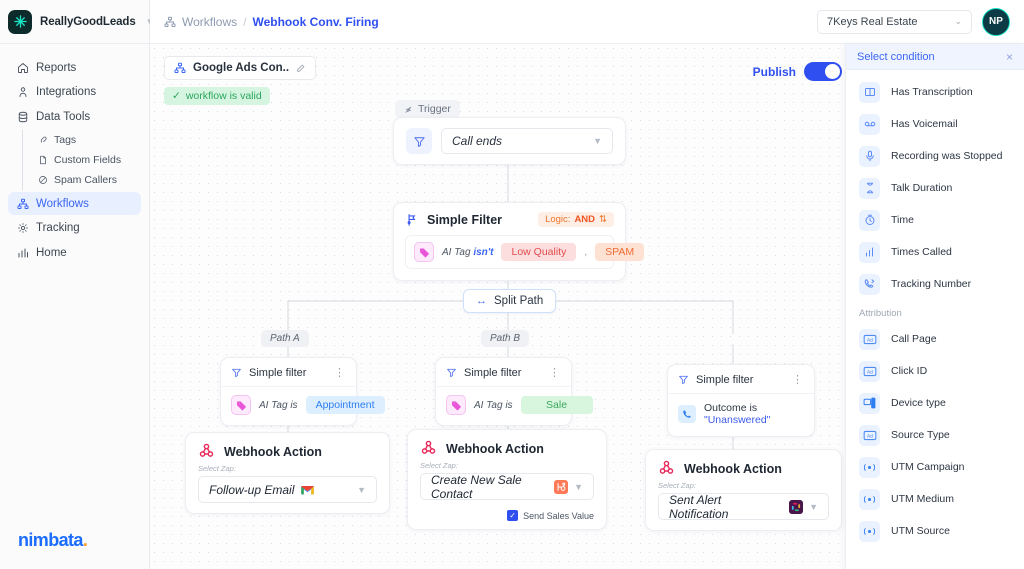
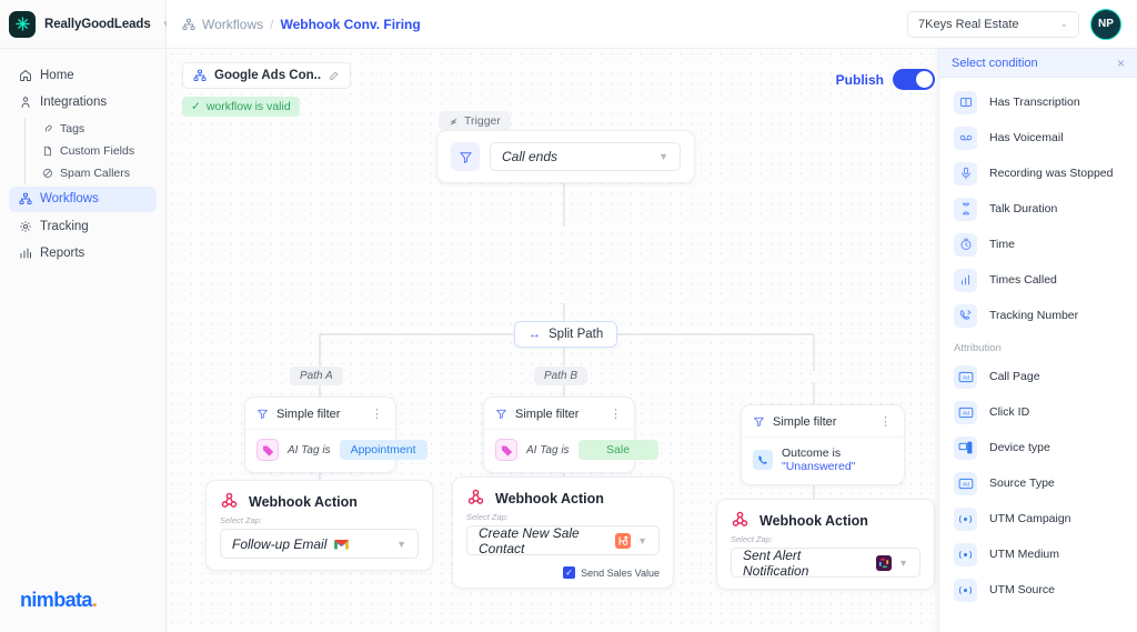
  ReallyGoodLeads
- Reports
+ Home
  Integrations
- Data Tools
  Tags
  Custom Fields
  Spam Callers
  Workflows
  Tracking
- Home
+ Reports
  nimbata.
  Workflows
  /
  Webhook Conv. Firing
  7Keys Real Estate
  ⌄
  NP
  Google Ads Con..
  ✓
  workflow is valid
  Publish
  Trigger
  Call ends
  ▼
- Simple Filter
- Logic:
- AND
- ⇅
- AI Tag isn't
- Low Quality
- ,
- SPAM
  ↔
  Split Path
  Path A
  Simple filter
  ⋮
  AI Tag is
  Appointment
  Webhook Action
  Select Zap:
  Follow-up Email
  ▼
  Path B
  Simple filter
  ⋮
  AI Tag is
  Sale
  Webhook Action
  Select Zap:
  Create New Sale Contact
  ▼
  ✓
  Send Sales Value
  Simple filter
  ⋮
  Outcome is "Unanswered"
  Webhook Action
  Select Zap:
  Sent Alert Notification
  ▼
  Select condition
  ×
  Has Transcription
  Has Voicemail
  Recording was Stopped
  Talk Duration
  Time
  Times Called
  Tracking Number
  Attribution
  Call Page
  Click ID
  Device type
  Source Type
  UTM Campaign
  UTM Medium
  UTM Source
